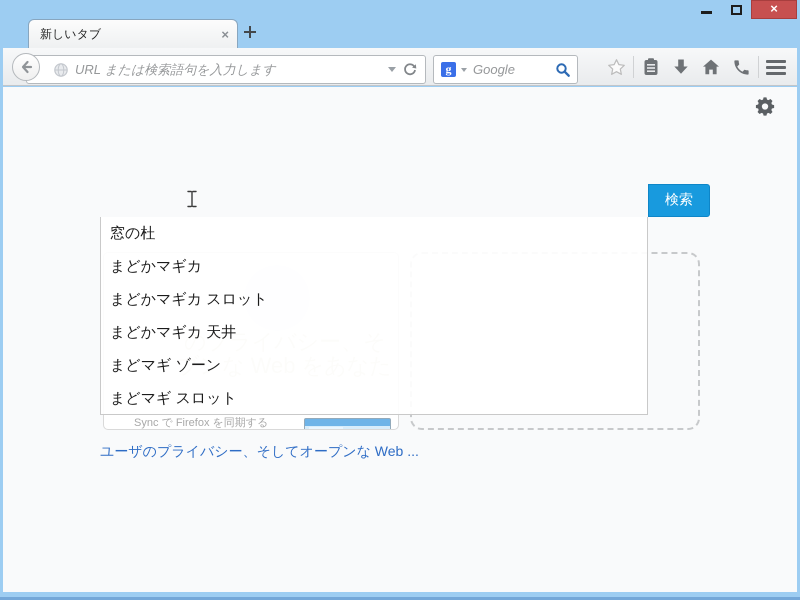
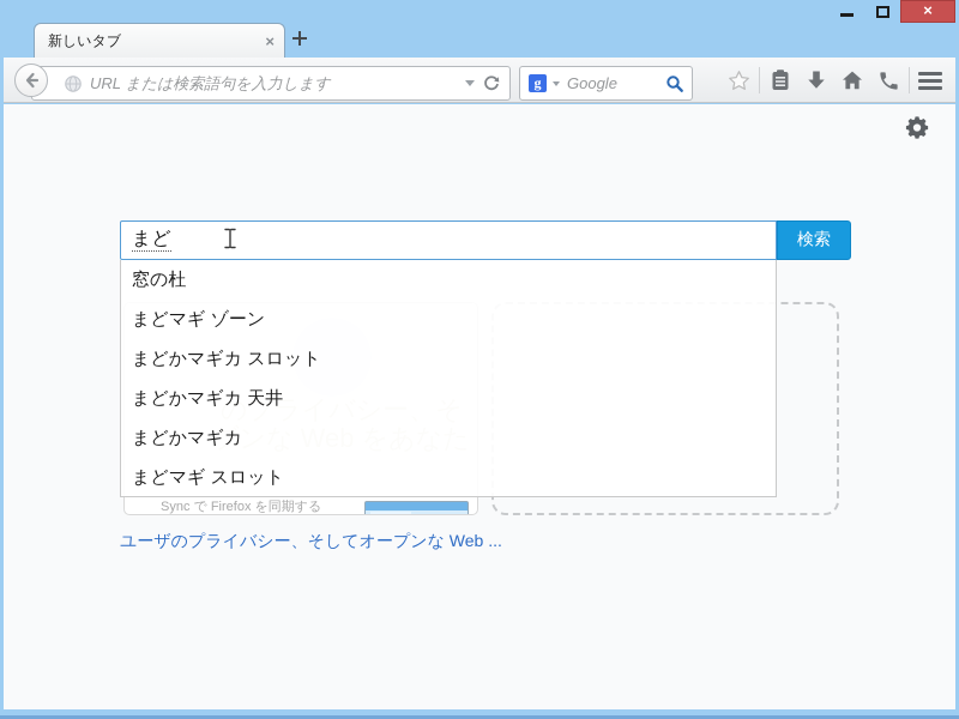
  ×
  新しいタブ
  ×
  URL または検索語句を入力します
  g
  Google
  Sync で Firefox を同期する
  ユーザのプライバシー、そしてオープンな Web ...
+ まど
  検索
  窓の杜
- まどかマギカ
+ まどマギ ゾーン
  まどかマギカ スロット
  まどかマギカ 天井
- まどマギ ゾーン
+ まどかマギカ
  まどマギ スロット
